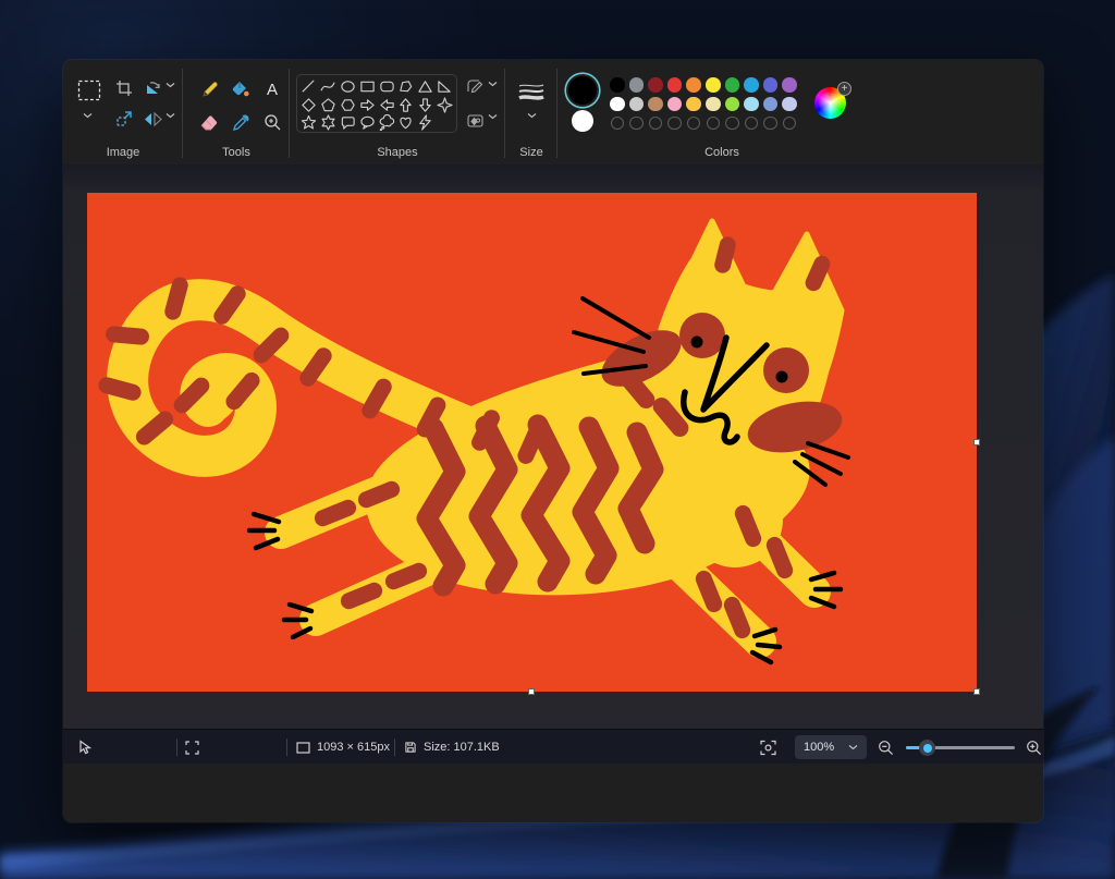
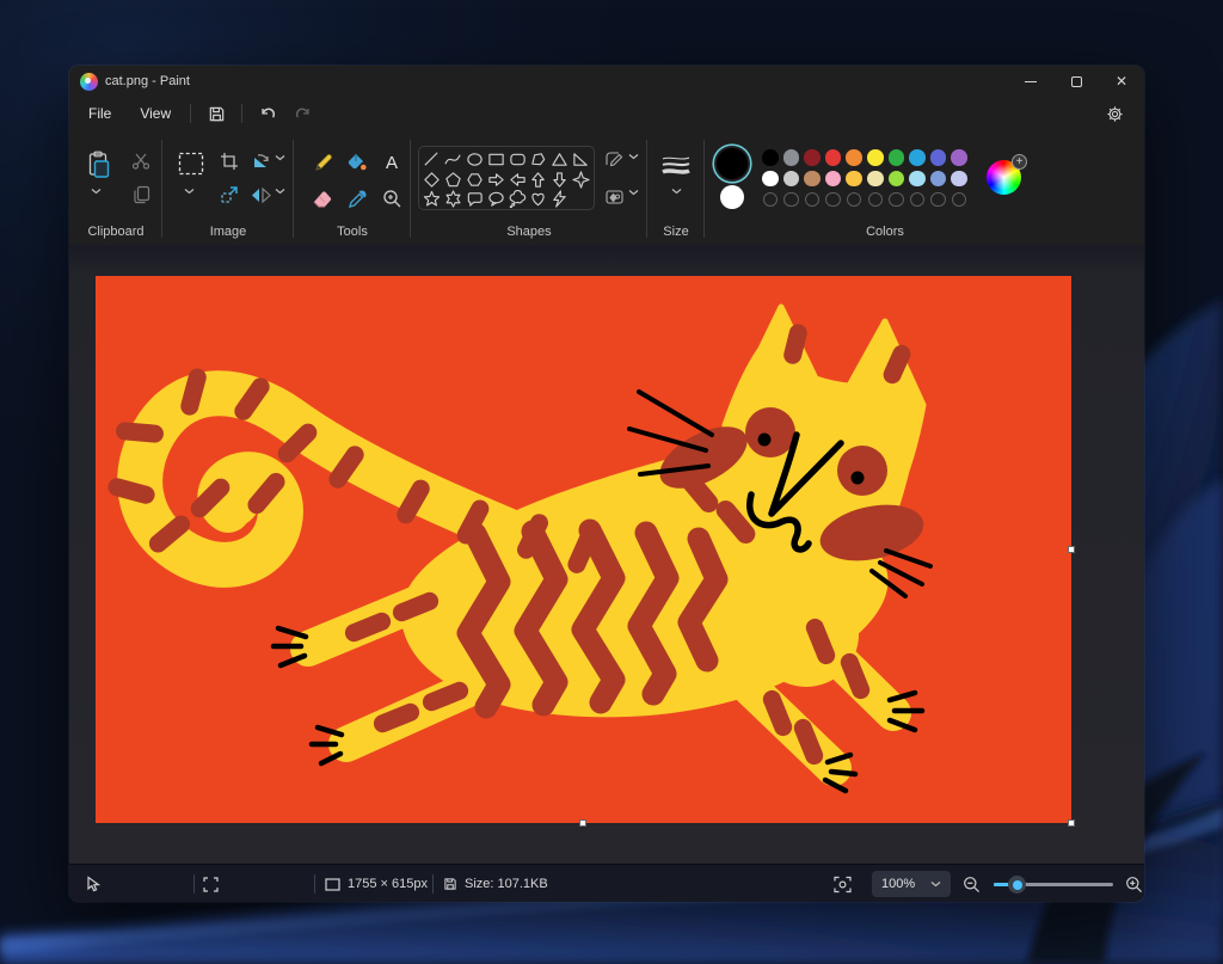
+ cat.png - Paint
+ ✕
+ File
+ View
+ Clipboard
  Image
  A
  Tools
  Shapes
  Size
  +
  Colors
- 1093 × 615px
+ 1755 × 615px
  Size: 107.1KB
  100%
